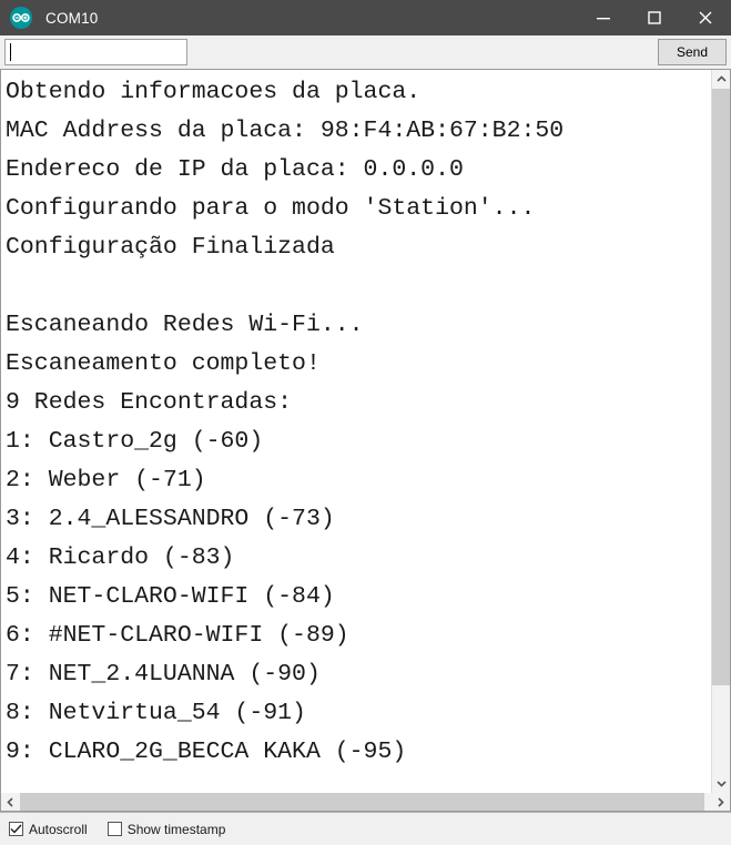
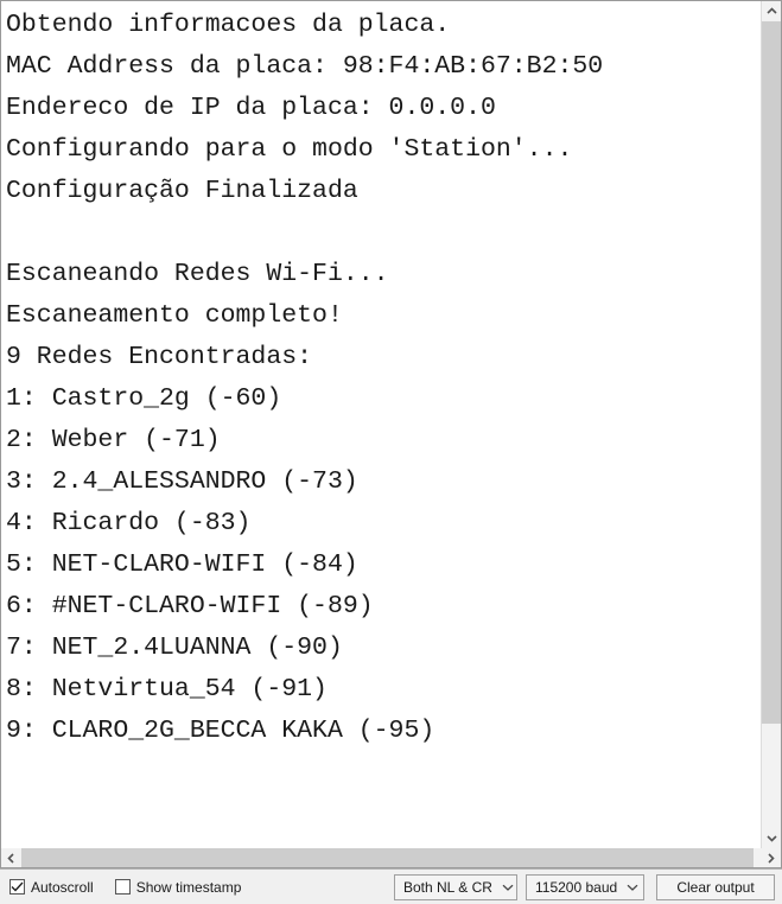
- COM10
- Send
  Obtendo informacoes da placa.
  MAC Address da placa: 98:F4:AB:67:B2:50
  Endereco de IP da placa: 0.0.0.0
  Configurando para o modo 'Station'...
  Configuração Finalizada
  Escaneando Redes Wi-Fi...
  Escaneamento completo!
  9 Redes Encontradas:
  1: Castro_2g (-60)
  2: Weber (-71)
  3: 2.4_ALESSANDRO (-73)
  4: Ricardo (-83)
  5: NET-CLARO-WIFI (-84)
  6: #NET-CLARO-WIFI (-89)
  7: NET_2.4LUANNA (-90)
  8: Netvirtua_54 (-91)
  9: CLARO_2G_BECCA KAKA (-95)
  Autoscroll
  Show timestamp
+ Both NL & CR
+ 115200 baud
+ Clear output
